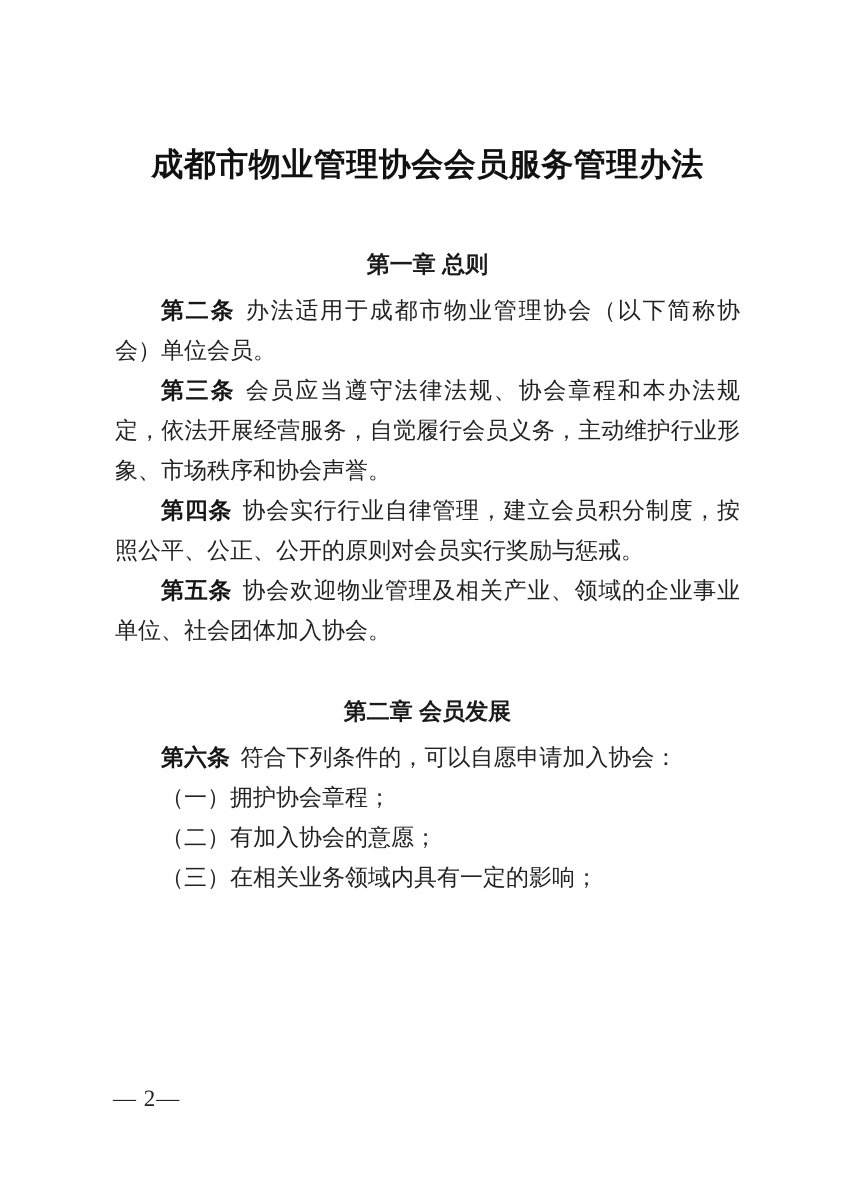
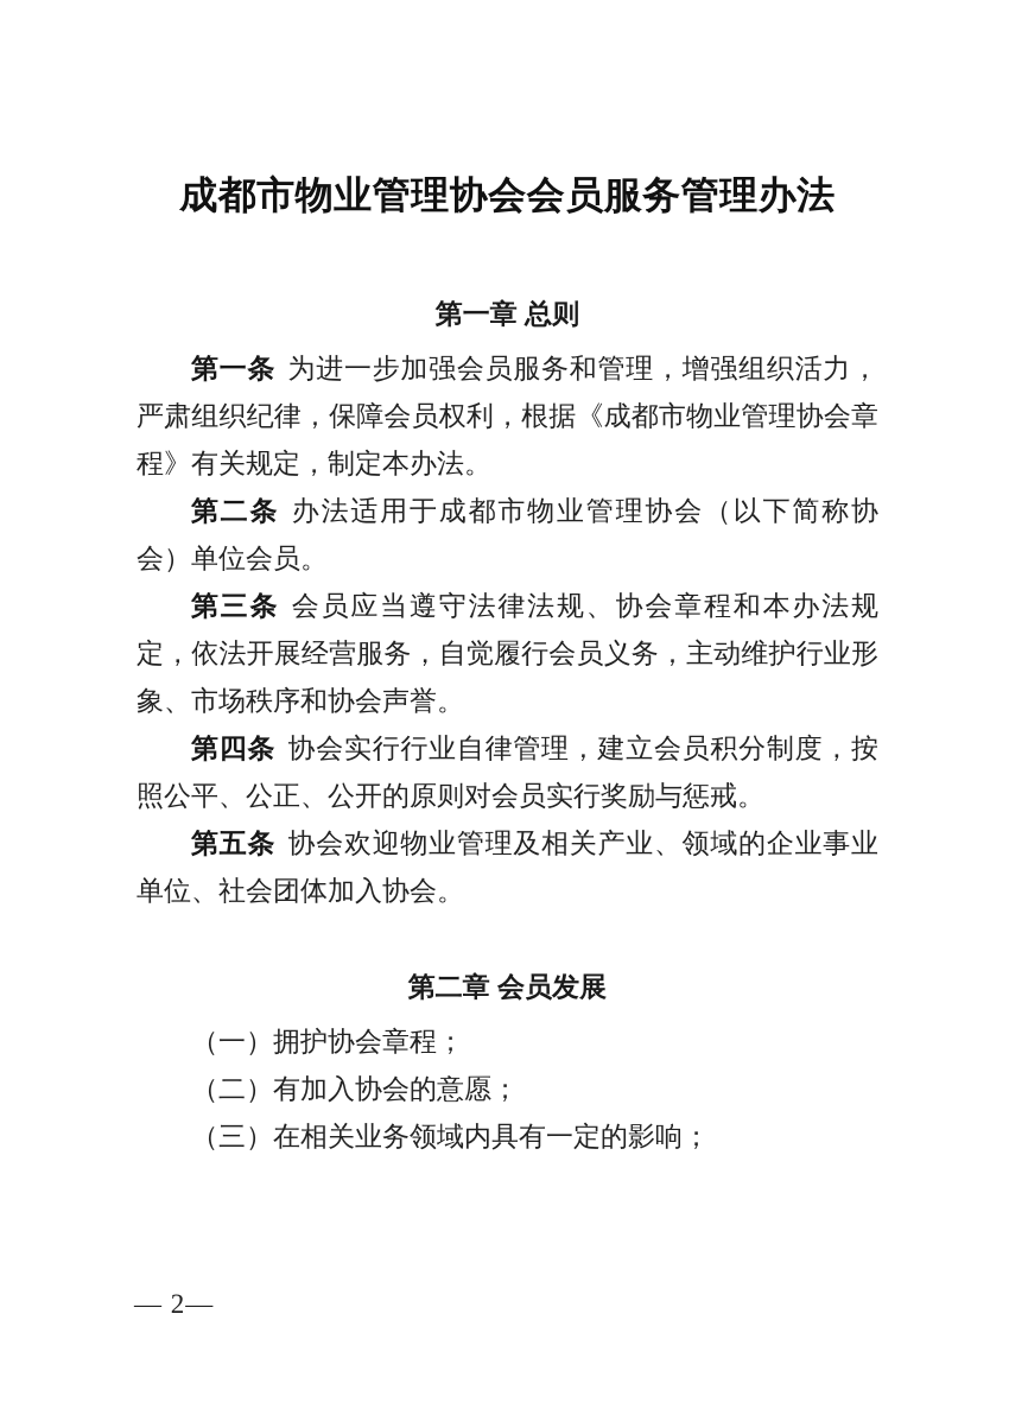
  成都市物业管理协会会员服务管理办法
  第一章 总则
+ 第一条 为进一步加强会员服务和管理，增强组织活力，严肃组织纪律，保障会员权利，根据《成都市物业管理协会章程》有关规定，制定本办法。
  第二条 办法适用于成都市物业管理协会（以下简称协会）单位会员。
  第三条 会员应当遵守法律法规、协会章程和本办法规定，依法开展经营服务，自觉履行会员义务，主动维护行业形象、市场秩序和协会声誉。
  第四条 协会实行行业自律管理，建立会员积分制度，按照公平、公正、公开的原则对会员实行奖励与惩戒。
  第五条 协会欢迎物业管理及相关产业、领域的企业事业单位、社会团体加入协会。
  第二章 会员发展
- 第六条 符合下列条件的，可以自愿申请加入协会：
  （一）拥护协会章程；
  （二）有加入协会的意愿；
  （三）在相关业务领域内具有一定的影响；
  — 2—
